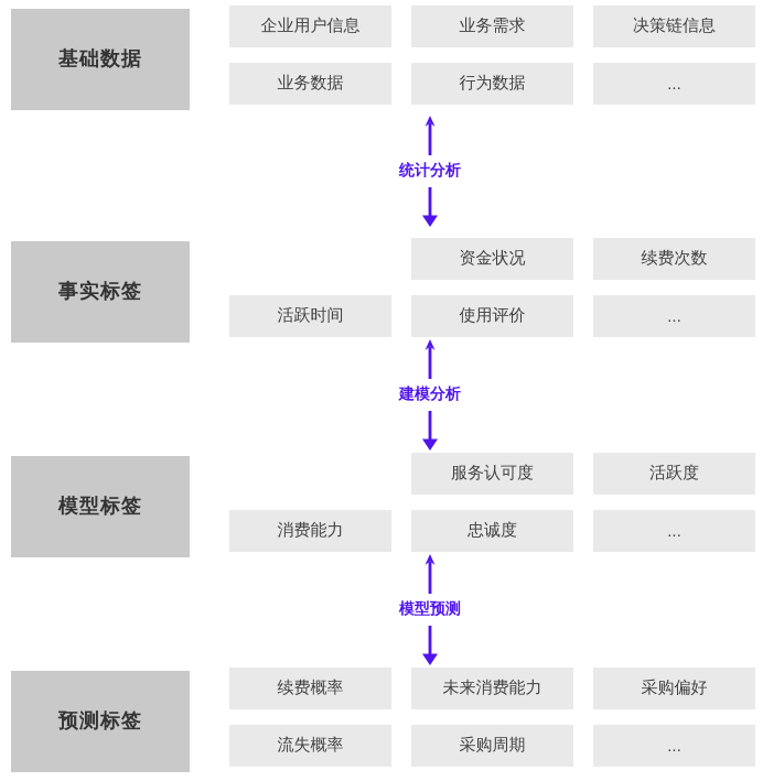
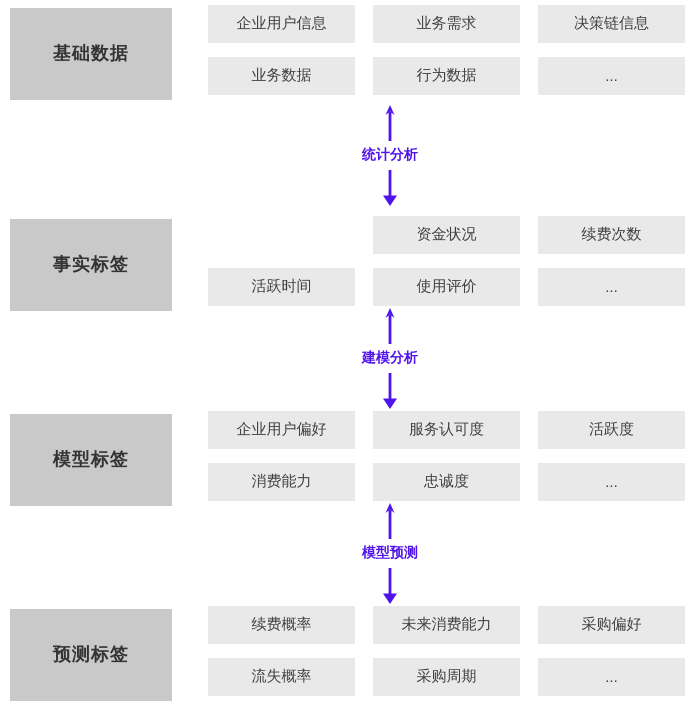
  基础数据
  企业用户信息
  业务需求
  决策链信息
  业务数据
  行为数据
  ...
  统计分析
  事实标签
  资金状况
  续费次数
  活跃时间
  使用评价
  ...
  建模分析
  模型标签
+ 企业用户偏好
  服务认可度
  活跃度
  消费能力
  忠诚度
  ...
  模型预测
  预测标签
  续费概率
  未来消费能力
  采购偏好
  流失概率
  采购周期
  ...
